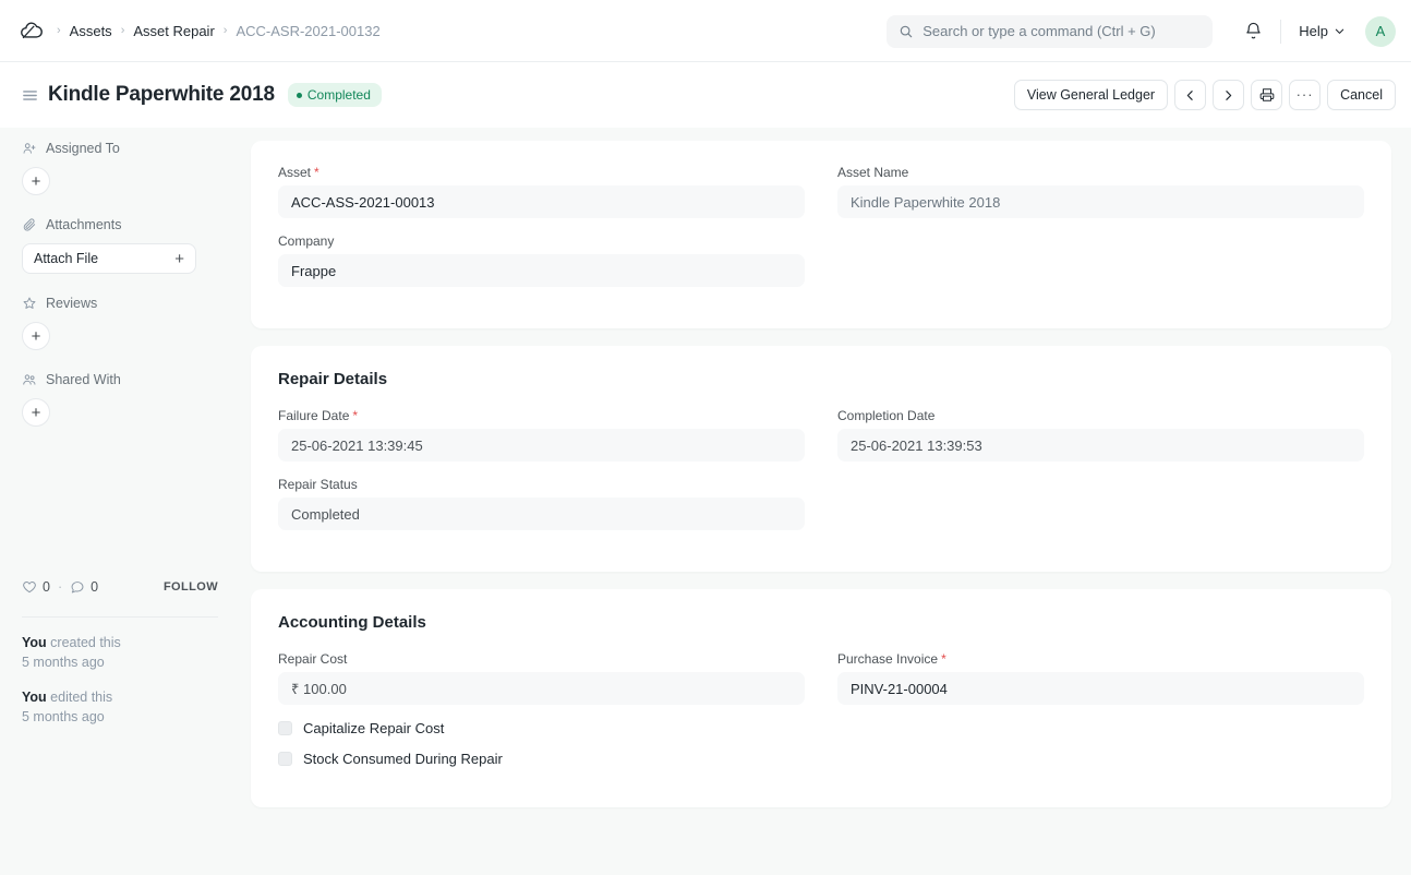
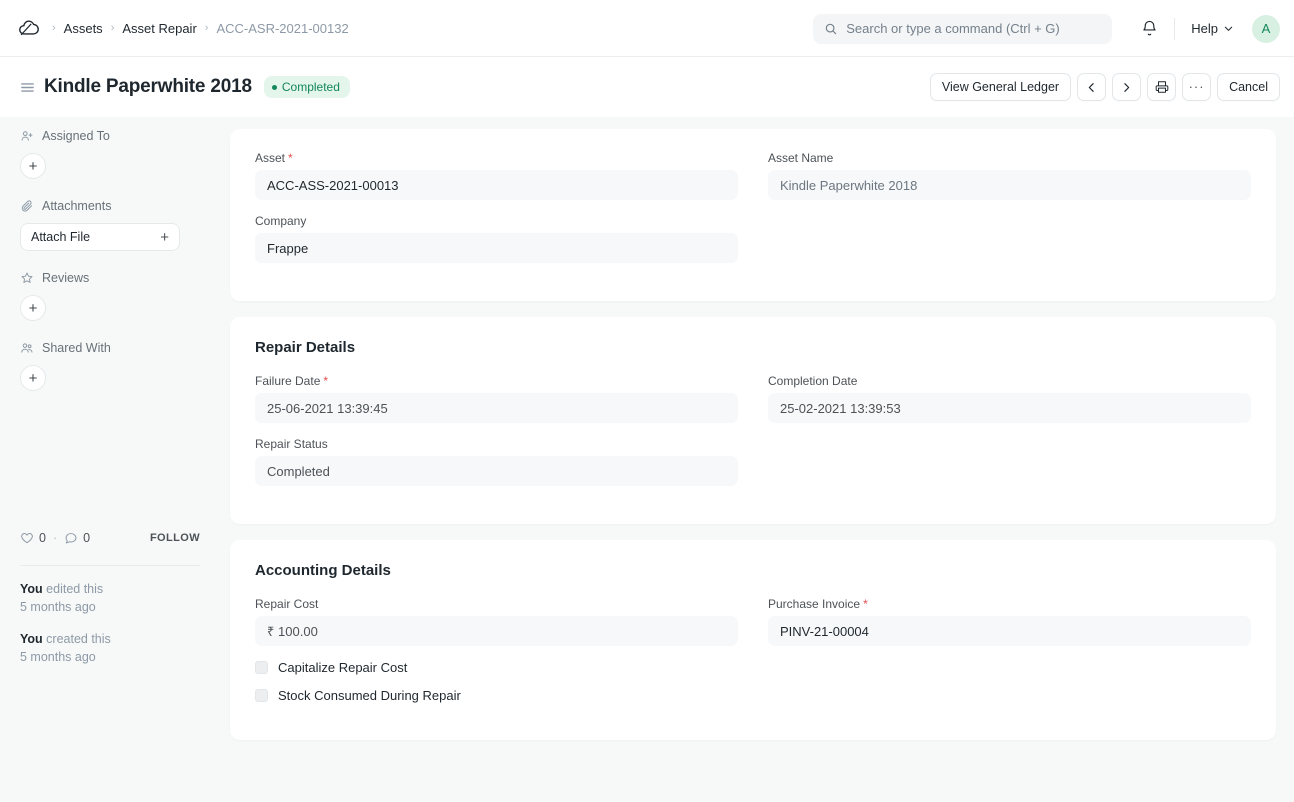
  ›
  Assets
  ›
  Asset Repair
  ›
  ACC-ASR-2021-00132
  Search or type a command (Ctrl + G)
  Help
  A
  Kindle Paperwhite 2018
  Completed
  View General Ledger
  ···
  Cancel
  Assigned To
  +
  Attachments
  Attach File
  +
  Reviews
  +
  Shared With
  +
  0
  ·
  0
  FOLLOW
- You created this
+ You edited this
  5 months ago
- You edited this
+ You created this
  5 months ago
  Asset
  *
  ACC-ASS-2021-00013
  Company
  Frappe
  Asset Name
  Kindle Paperwhite 2018
  Repair Details
  Failure Date
  *
  25-06-2021 13:39:45
  Repair Status
  Completed
  Completion Date
- 25-06-2021 13:39:53
+ 25-02-2021 13:39:53
  Accounting Details
  Repair Cost
  ₹ 100.00
  Capitalize Repair Cost
  Stock Consumed During Repair
  Purchase Invoice
  *
  PINV-21-00004
